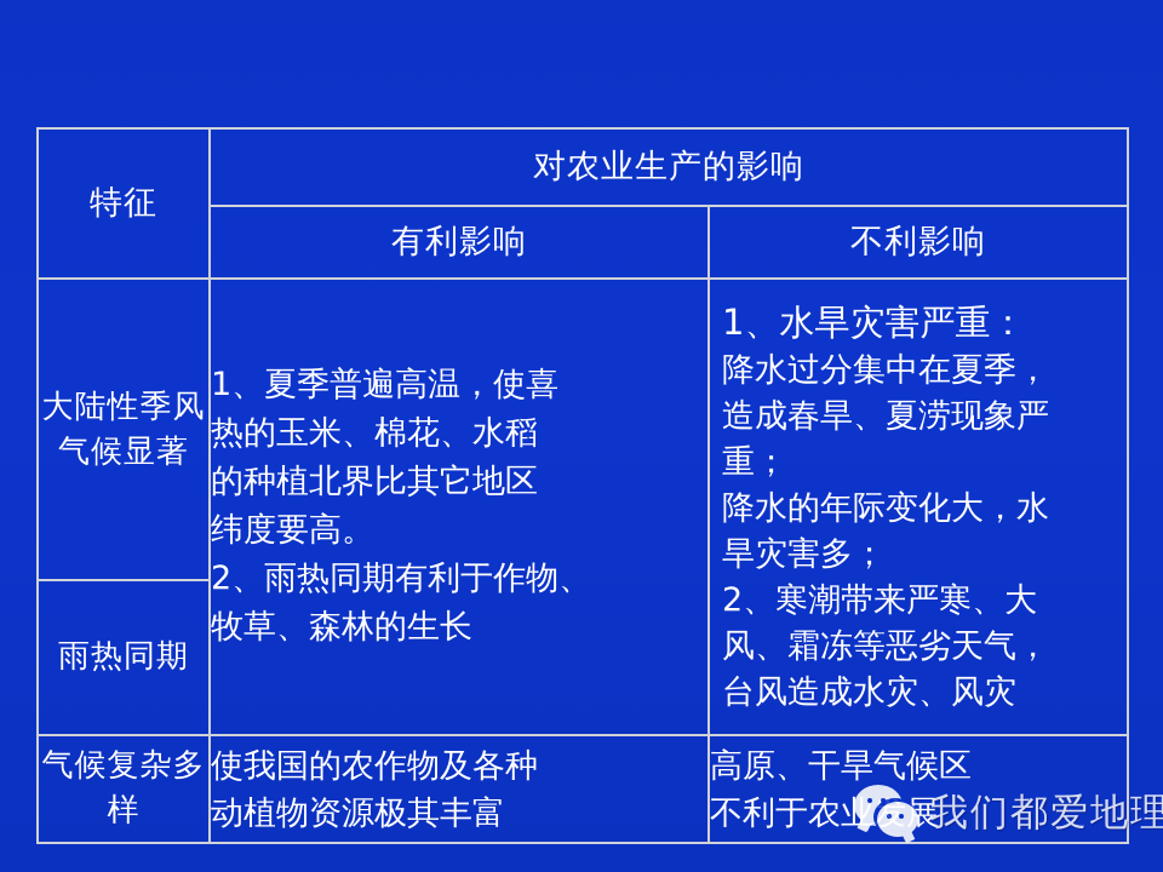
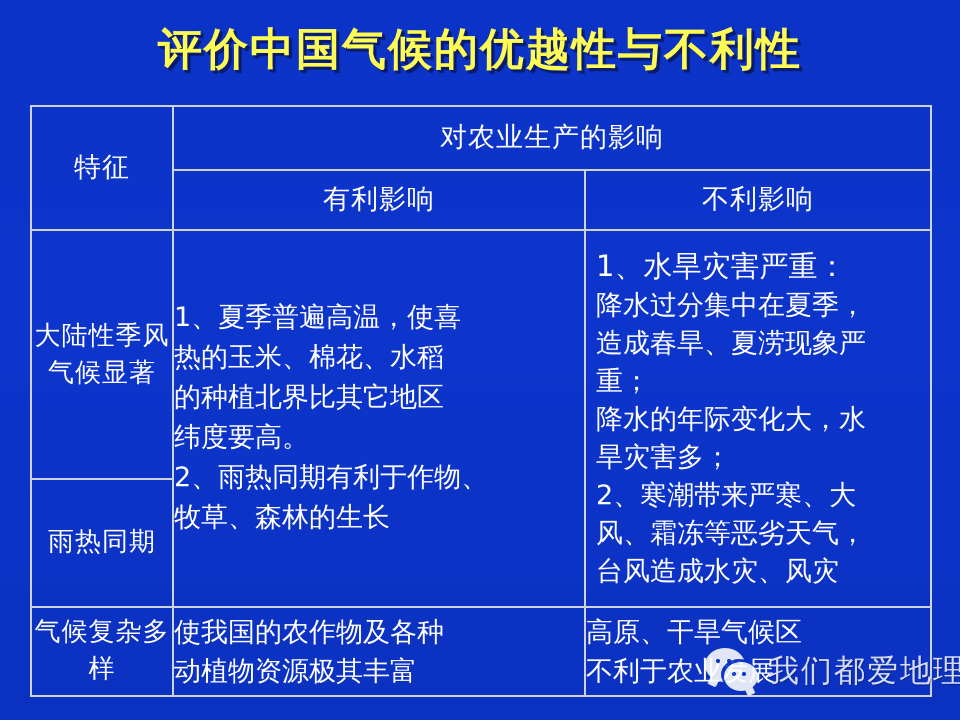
+ 评价中国气候的优越性与不利性
  特征	对农业生产的影响
  有利影响	不利影响
  大陆性季风气候显著	1、夏季普遍高温，使喜 热的玉米、棉花、水稻 的种植北界比其它地区 纬度要高。 2、雨热同期有利于作物、 牧草、森林的生长	1、水旱灾害严重： 降水过分集中在夏季， 造成春旱、夏涝现象严 重； 降水的年际变化大，水 旱灾害多； 2、寒潮带来严寒、大 风、霜冻等恶劣天气， 台风造成水灾、风灾
  雨热同期
  气候复杂多样	使我国的农作物及各种 动植物资源极其丰富	高原、干旱气候区 不利于农业发展
  我们都爱地理
